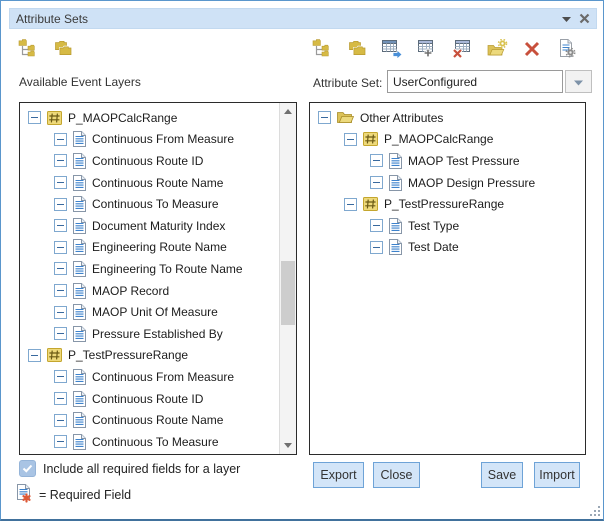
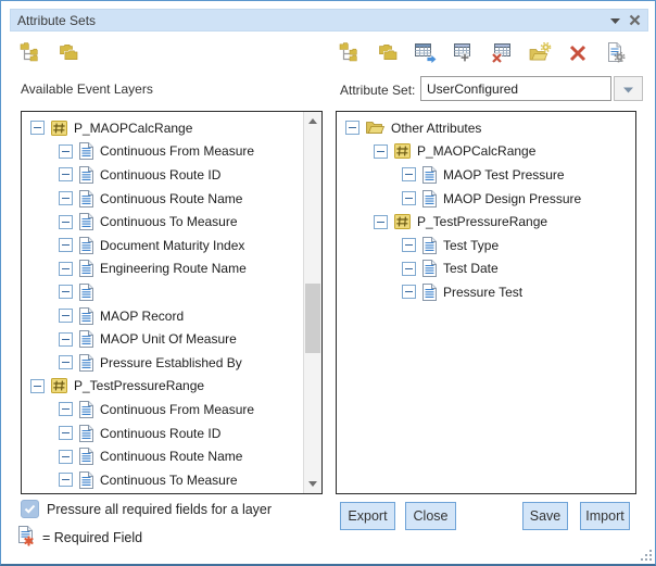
  Attribute Sets
  Available Event Layers
  Attribute Set:
  UserConfigured
  P_MAOPCalcRange
  Continuous From Measure
  Continuous Route ID
  Continuous Route Name
  Continuous To Measure
  Document Maturity Index
  Engineering Route Name
- Engineering To Route Name
  MAOP Record
  MAOP Unit Of Measure
  Pressure Established By
  P_TestPressureRange
  Continuous From Measure
  Continuous Route ID
  Continuous Route Name
  Continuous To Measure
  Other Attributes
  P_MAOPCalcRange
  MAOP Test Pressure
  MAOP Design Pressure
  P_TestPressureRange
  Test Type
  Test Date
+ Pressure Test
- Include all required fields for a layer
+ Pressure all required fields for a layer
  = Required Field
  Export
  Close
  Save
  Import
